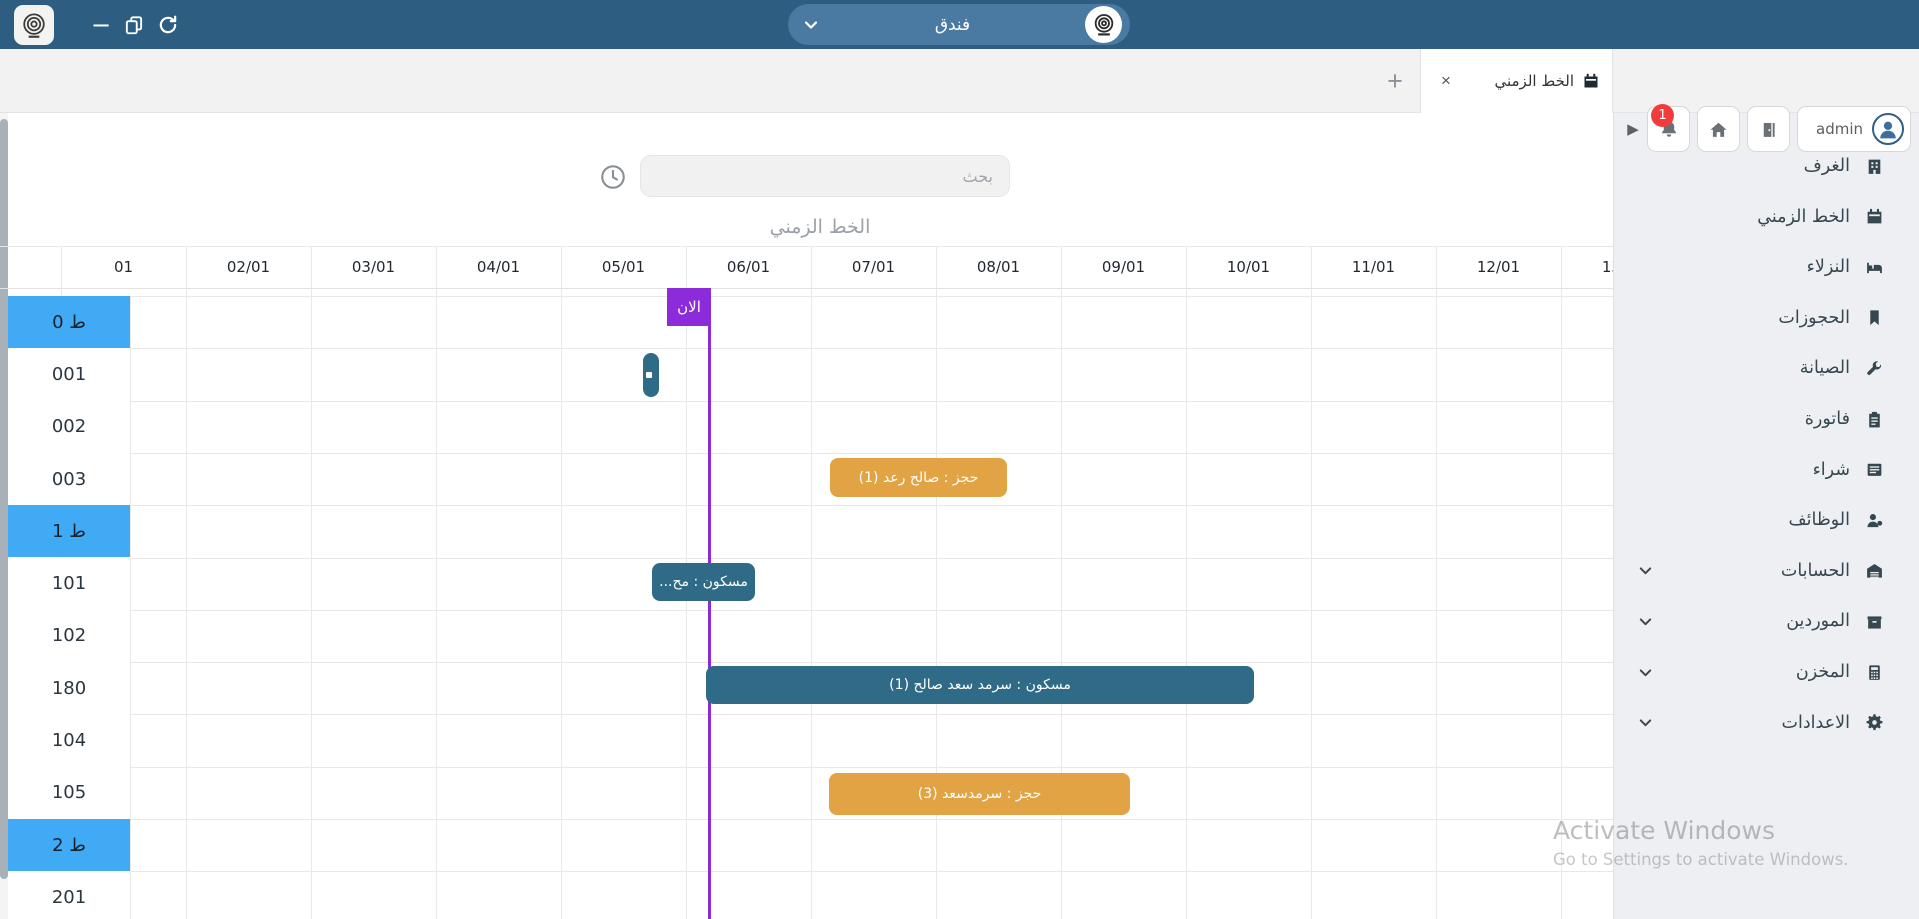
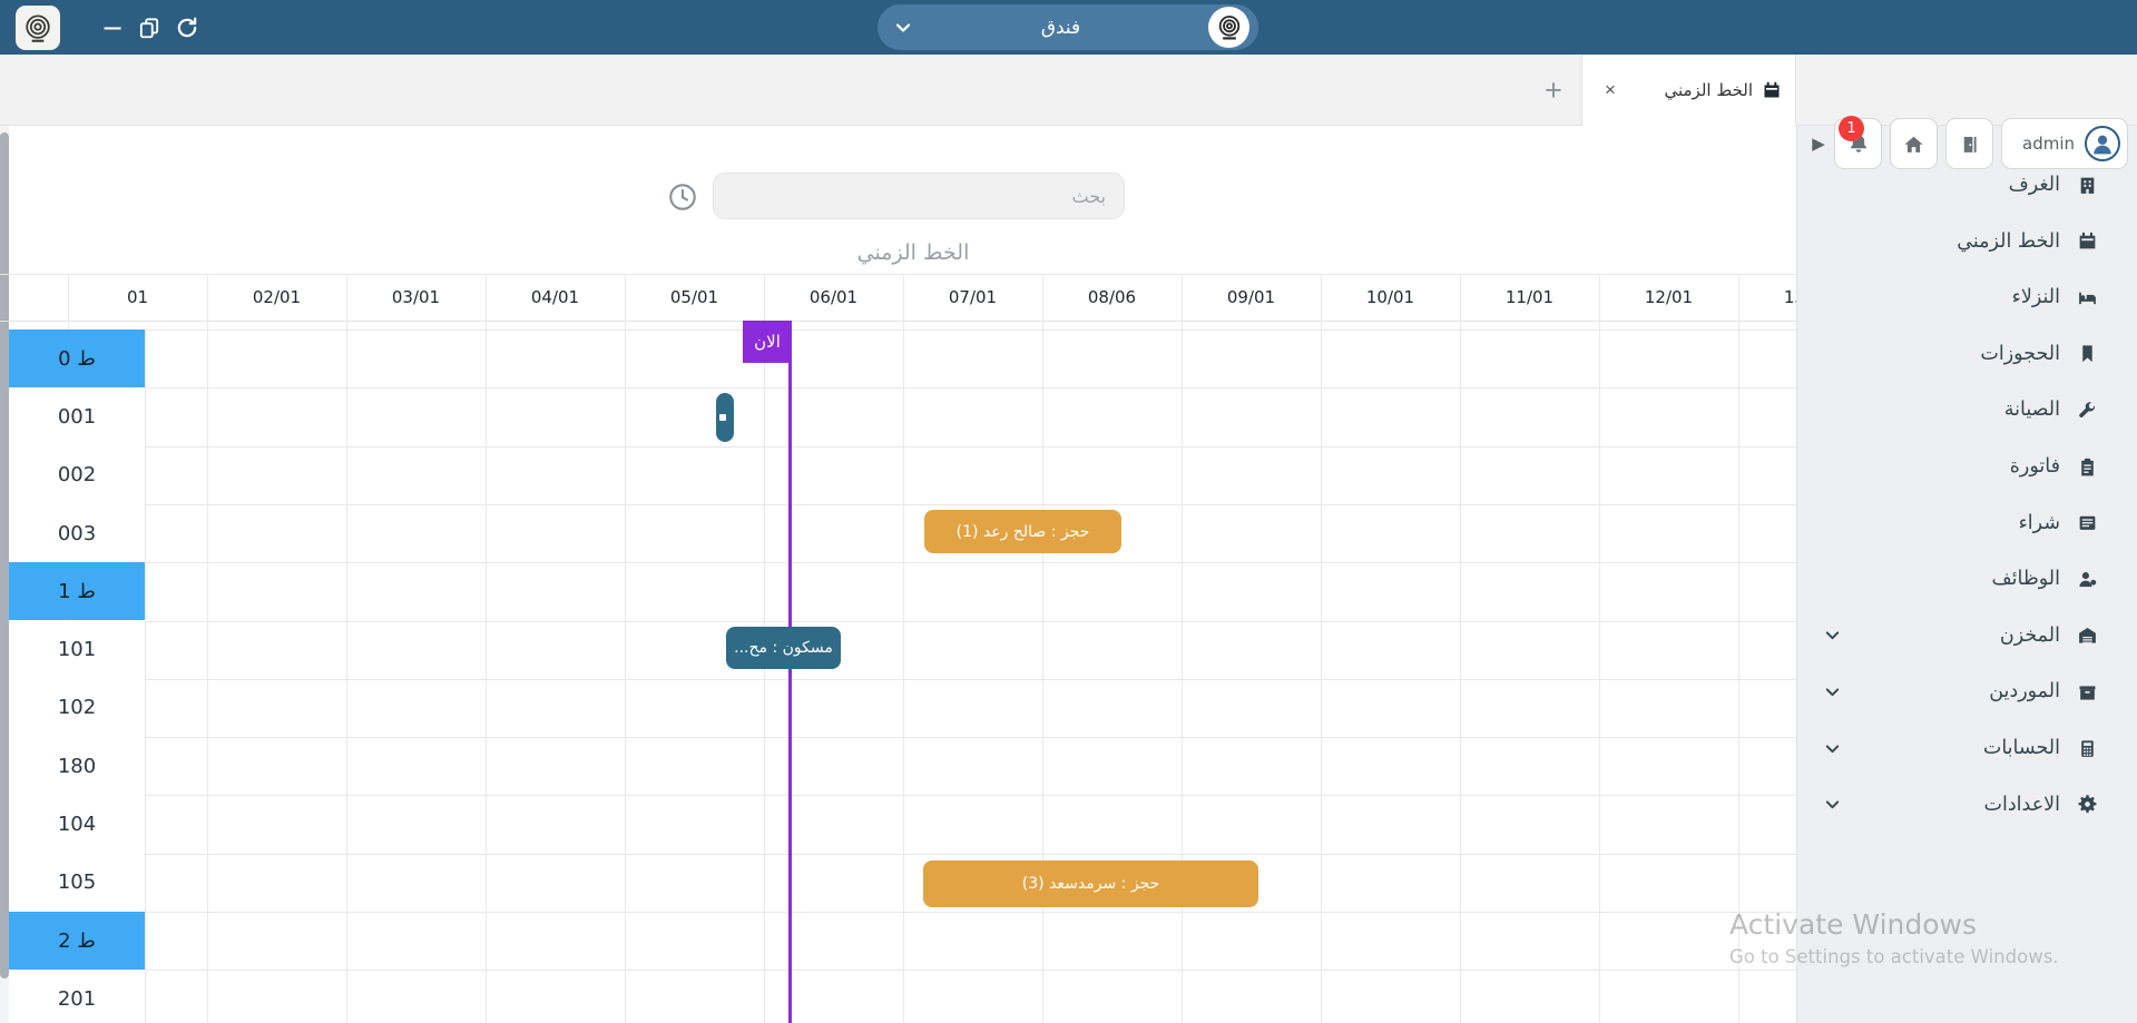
  −
  فندق
  +
  ×
  الخط الزمني
  ▶
  1
  admin
  الغرف
  الخط الزمني
  النزلاء
  الحجوزات
  الصيانة
  فاتورة
  شراء
  الوظائف
- الحسابات
+ المخزن
  الموردين
- المخزن
+ الحسابات
  الاعدادات
  الخط الزمني
  01
  02/01
  03/01
  04/01
  05/01
  06/01
  07/01
- 08/01
+ 08/06
  09/01
  10/01
  11/01
  12/01
  ط 0
  001
  002
  003
  ط 1
  101
  102
  180
  104
  105
  ط 2
  201
  الان
  حجز : صالح رعد (1)
  مسكون : مح...
- مسكون : سرمد سعد صالح (1)
  حجز : سرمدسعد (3)
  Activate Windows
  Go to Settings to activate Windows.
